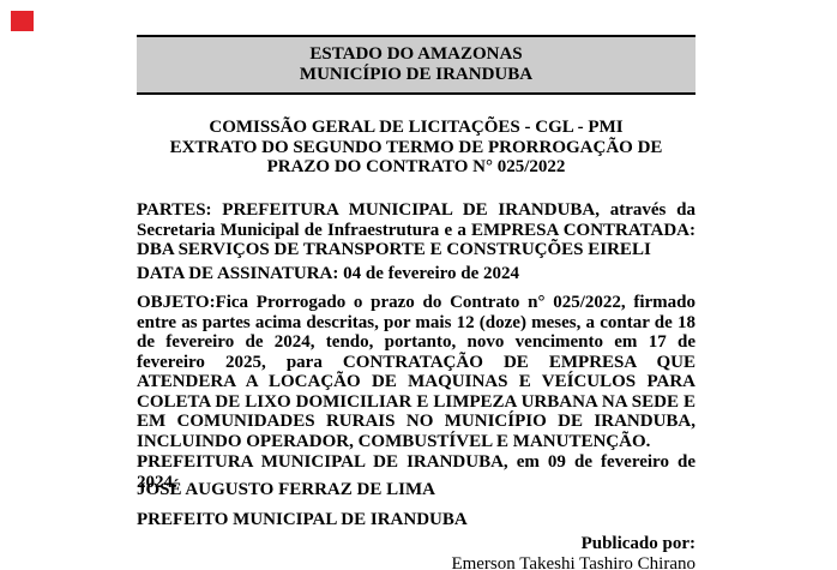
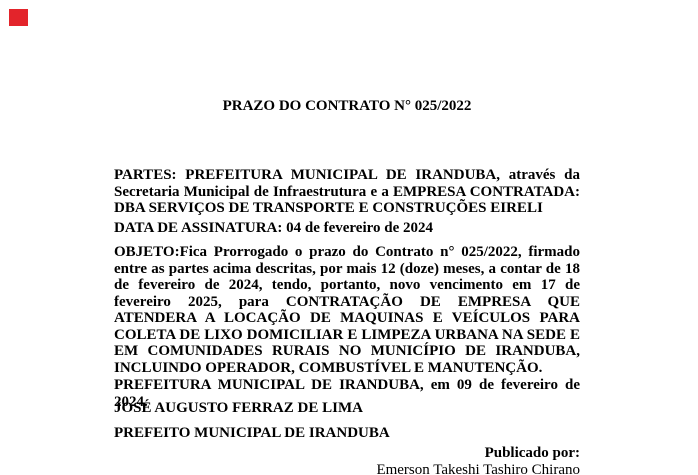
- ESTADO DO AMAZONAS
- MUNICÍPIO DE IRANDUBA
- COMISSÃO GERAL DE LICITAÇÕES - CGL - PMI
- EXTRATO DO SEGUNDO TERMO DE PRORROGAÇÃO DE
  PRAZO DO CONTRATO N° 025/2022
  PARTES: PREFEITURA MUNICIPAL DE IRANDUBA, através da Secretaria Municipal de Infraestrutura e a EMPRESA CONTRATADA: DBA SERVIÇOS DE TRANSPORTE E CONSTRUÇÕES EIRELI
  DATA DE ASSINATURA: 04 de fevereiro de 2024
  OBJETO:Fica Prorrogado o prazo do Contrato n° 025/2022, firmado entre as partes acima descritas, por mais 12 (doze) meses, a contar de 18 de fevereiro de 2024, tendo, portanto, novo vencimento em 17 de fevereiro 2025, para CONTRATAÇÃO DE EMPRESA QUE ATENDERA A LOCAÇÃO DE MAQUINAS E VEÍCULOS PARA COLETA DE LIXO DOMICILIAR E LIMPEZA URBANA NA SEDE E EM COMUNIDADES RURAIS NO MUNICÍPIO DE IRANDUBA, INCLUINDO OPERADOR, COMBUSTÍVEL E MANUTENÇÃO.
  PREFEITURA MUNICIPAL DE IRANDUBA, em 09 de fevereiro de 2024.
  JOSÉ AUGUSTO FERRAZ DE LIMA
  PREFEITO MUNICIPAL DE IRANDUBA
  Publicado por:
  Emerson Takeshi Tashiro Chirano
